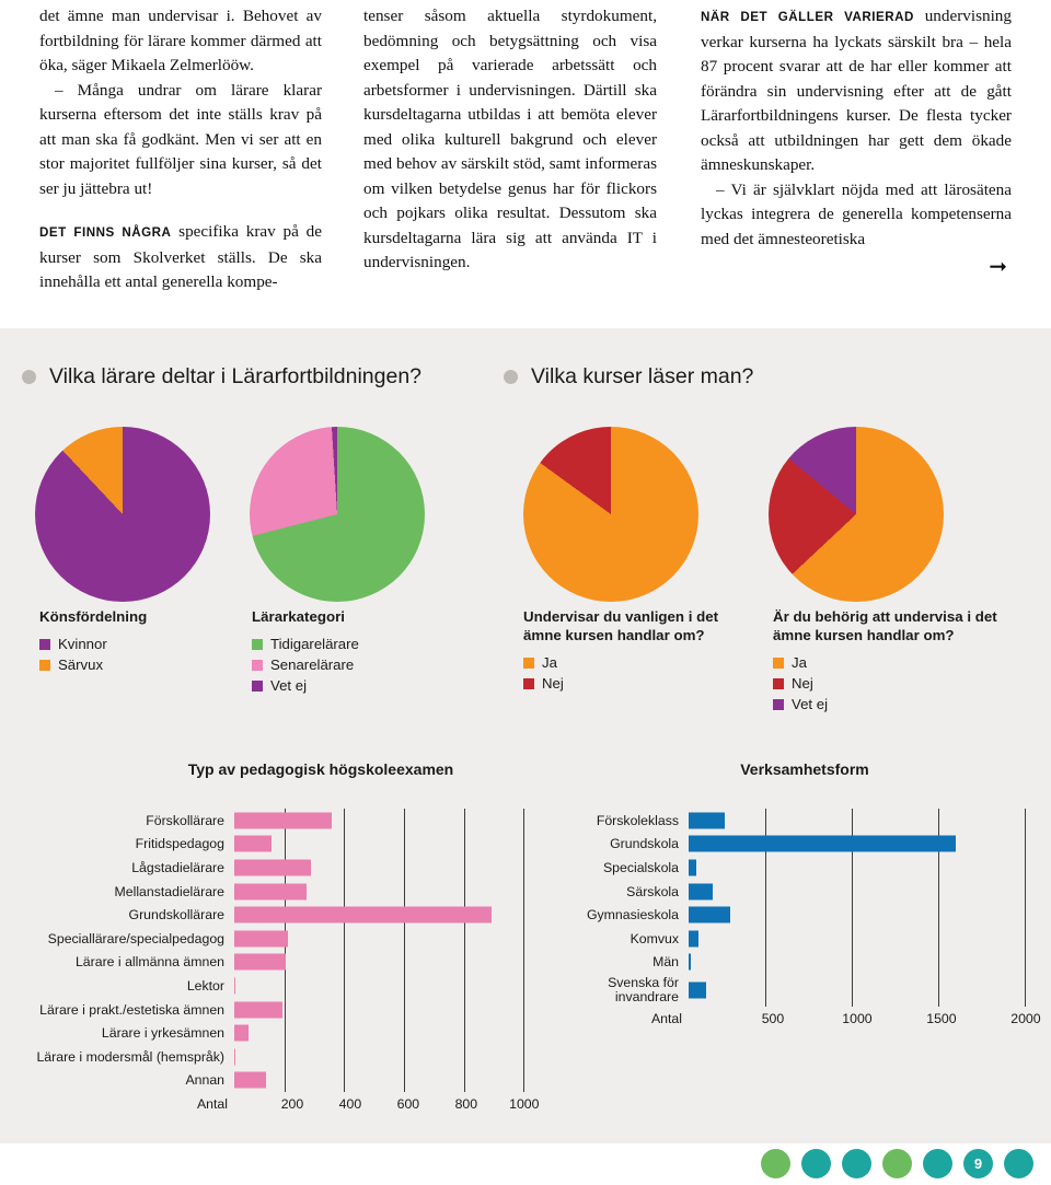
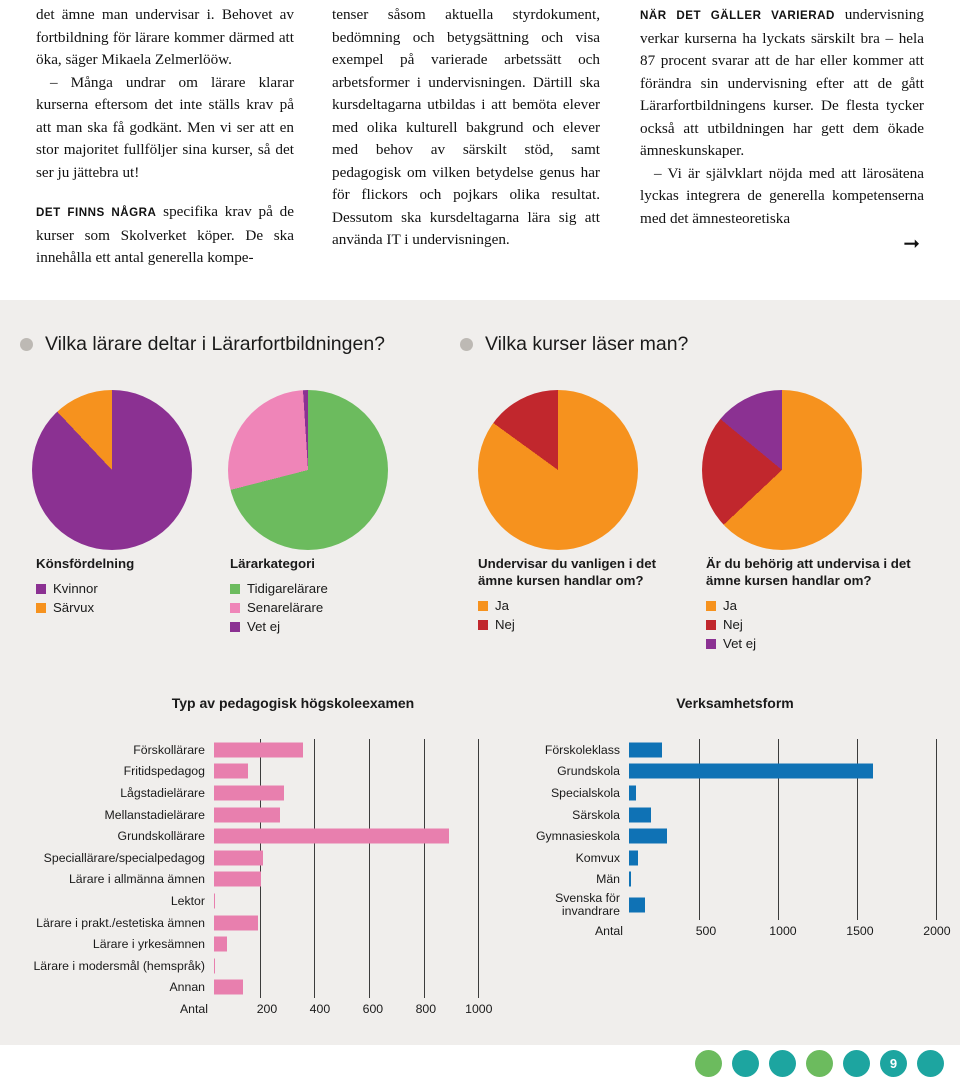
  det ämne man undervisar i. Behovet av fortbildning för lärare kommer därmed att öka, säger Mikaela Zelmerlööw.
  – Många undrar om lärare klarar kurserna eftersom det inte ställs krav på att man ska få godkänt. Men vi ser att en stor majoritet fullföljer sina kurser, så det ser ju jättebra ut!
- DET FINNS NÅGRA specifika krav på de kurser som Skolverket ställs. De ska innehålla ett antal generella kompe-
+ DET FINNS NÅGRA specifika krav på de kurser som Skolverket köper. De ska innehålla ett antal generella kompe-
- tenser såsom aktuella styrdokument, bedömning och betygsättning och visa exempel på varierade arbetssätt och arbetsformer i undervisningen. Därtill ska kursdeltagarna utbildas i att bemöta elever med olika kulturell bakgrund och elever med behov av särskilt stöd, samt informeras om vilken betydelse genus har för flickors och pojkars olika resultat. Dessutom ska kursdeltagarna lära sig att använda IT i undervisningen.
+ tenser såsom aktuella styrdokument, bedömning och betygsättning och visa exempel på varierade arbetssätt och arbetsformer i undervisningen. Därtill ska kursdeltagarna utbildas i att bemöta elever med olika kulturell bakgrund och elever med behov av särskilt stöd, samt pedagogisk om vilken betydelse genus har för flickors och pojkars olika resultat. Dessutom ska kursdeltagarna lära sig att använda IT i undervisningen.
  NÄR DET GÄLLER VARIERAD undervisning verkar kurserna ha lyckats särskilt bra – hela 87 procent svarar att de har eller kommer att förändra sin undervisning efter att de gått Lärarfortbildningens kurser. De flesta tycker också att utbildningen har gett dem ökade ämneskunskaper.
  – Vi är självklart nöjda med att lärosätena lyckas integrera de generella kompetenserna med det ämnesteoretiska
  ➞
  Vilka lärare deltar i Lärarfortbildningen?
  Vilka kurser läser man?
  Könsfördelning
  Kvinnor
  Särvux
  Lärarkategori
  Tidigarelärare
  Senarelärare
  Vet ej
  Undervisar du vanligen i det
  ämne kursen handlar om?
  Ja
  Nej
  Är du behörig att undervisa i det
  ämne kursen handlar om?
  Ja
  Nej
  Vet ej
  Typ av pedagogisk högskoleexamen
  Förskollärare
  Fritidspedagog
  Lågstadielärare
  Mellanstadielärare
  Grundskollärare
  Speciallärare/specialpedagog
  Lärare i allmänna ämnen
  Lektor
  Lärare i prakt./estetiska ämnen
  Lärare i yrkesämnen
  Lärare i modersmål (hemspråk)
  Annan
  200
  400
  600
  800
  1000
  Antal
  Verksamhetsform
  Förskoleklass
  Grundskola
  Specialskola
  Särskola
  Gymnasieskola
  Komvux
  Män
  Svenska för
  invandrare
  500
  1000
  1500
  2000
  Antal
  9
